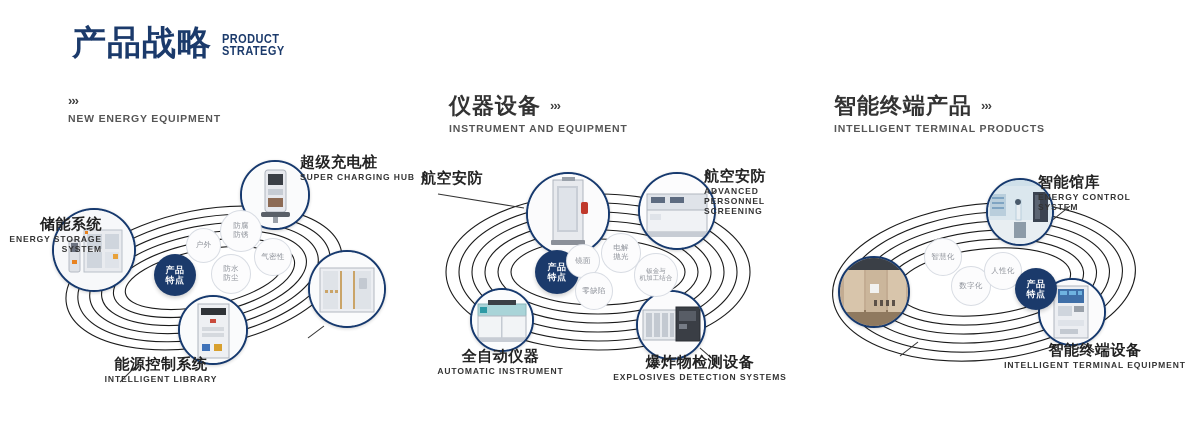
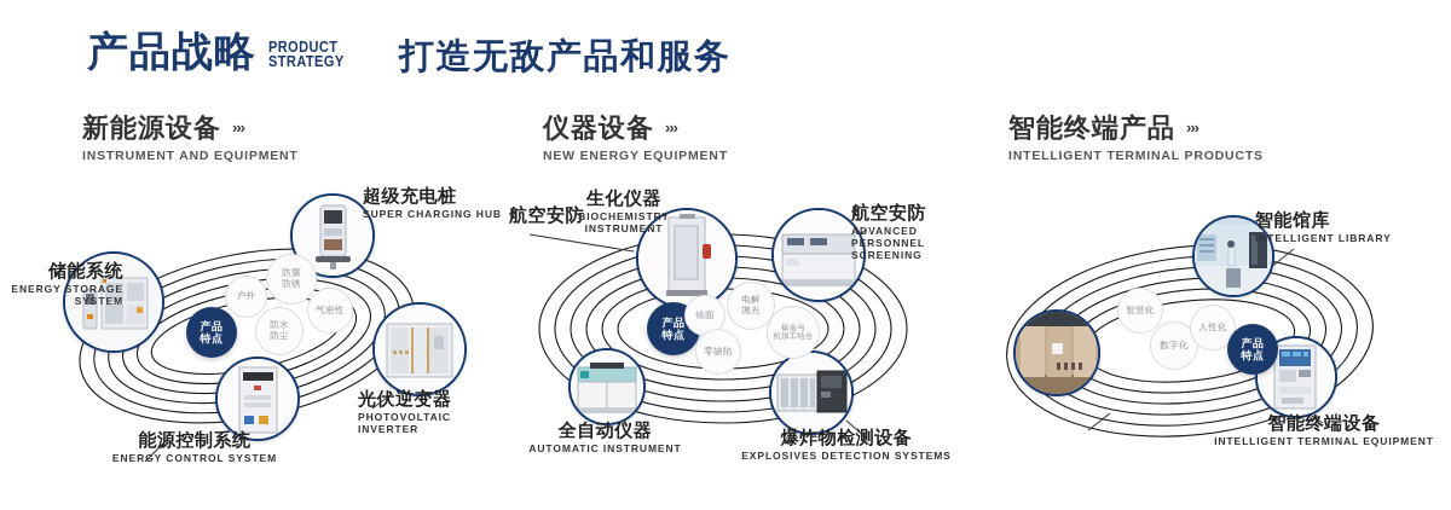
  产品战略
  PRODUCT
  STRATEGY
+ 打造无敌产品和服务
+ 新能源设备
  ›››
- NEW ENERGY EQUIPMENT
+ INSTRUMENT AND EQUIPMENT
  仪器设备
  ›››
- INSTRUMENT AND EQUIPMENT
+ NEW ENERGY EQUIPMENT
  智能终端产品
  ›››
  INTELLIGENT TERMINAL PRODUCTS
  储能系统
  ENERGY STORAGE SYSTEM
  超级充电桩
  SUPER CHARGING HUB
+ 光伏逆变器
+ PHOTOVOLTAIC INVERTER
  能源控制系统
- INTELLIGENT LIBRARY
+ ENERGY CONTROL SYSTEM
  产品
  特点
  户外
  防腐
  防锈
  防水
  防尘
  气密性
  航空安防
+ 生化仪器
+ BIOCHEMISTRY INSTRUMENT
  航空安防
  ADVANCED PERSONNEL SCREENING
  全自动仪器
  AUTOMATIC INSTRUMENT
  爆炸物检测设备
  EXPLOSIVES DETECTION SYSTEMS
  产品
  特点
  镜面
  电解
  抛光
  零缺陷
  智能馆库
- ENERGY CONTROL SYSTEM
+ INTELLIGENT LIBRARY
  智能终端设备
  INTELLIGENT TERMINAL EQUIPMENT
  智慧化
  数字化
  人性化
  产品
  特点
